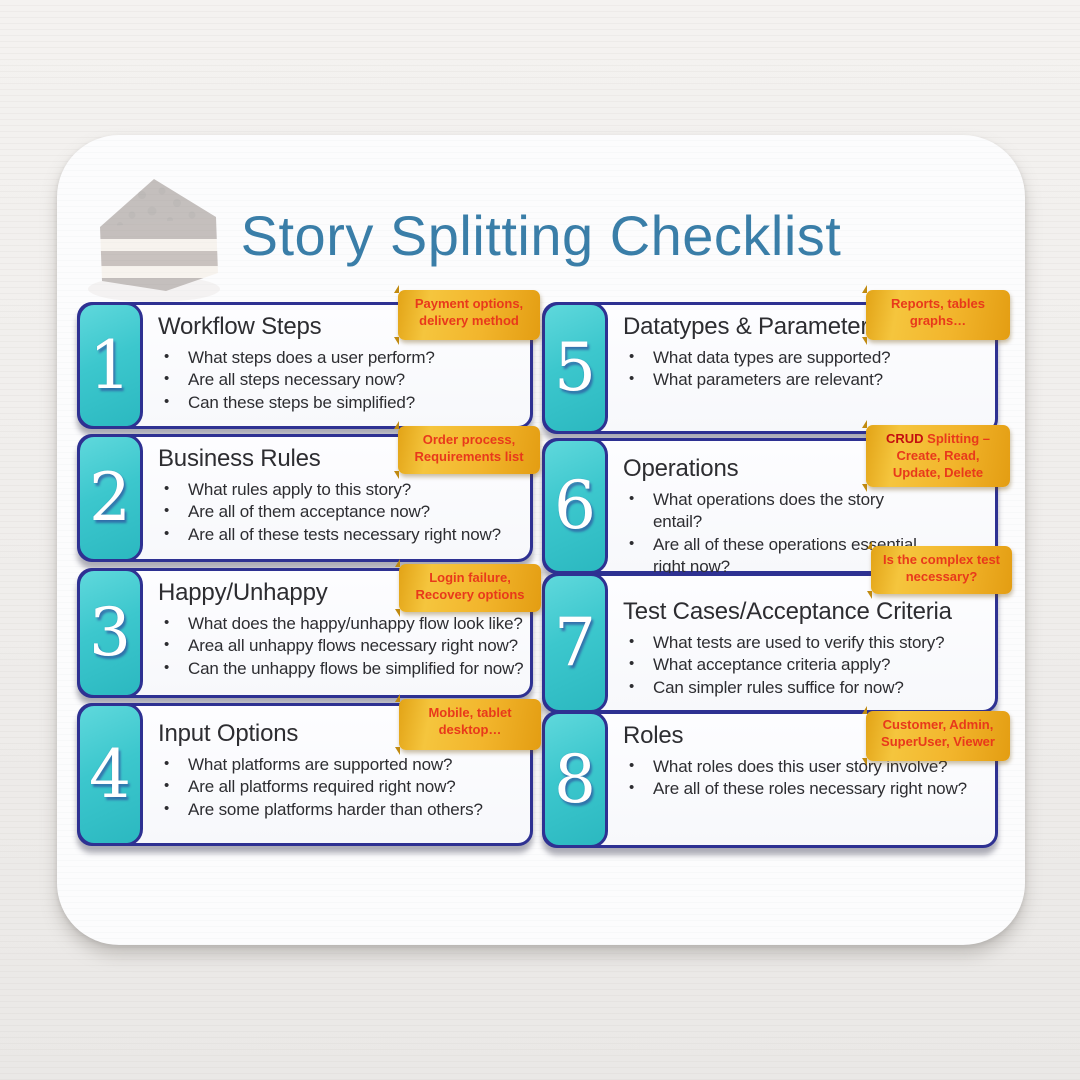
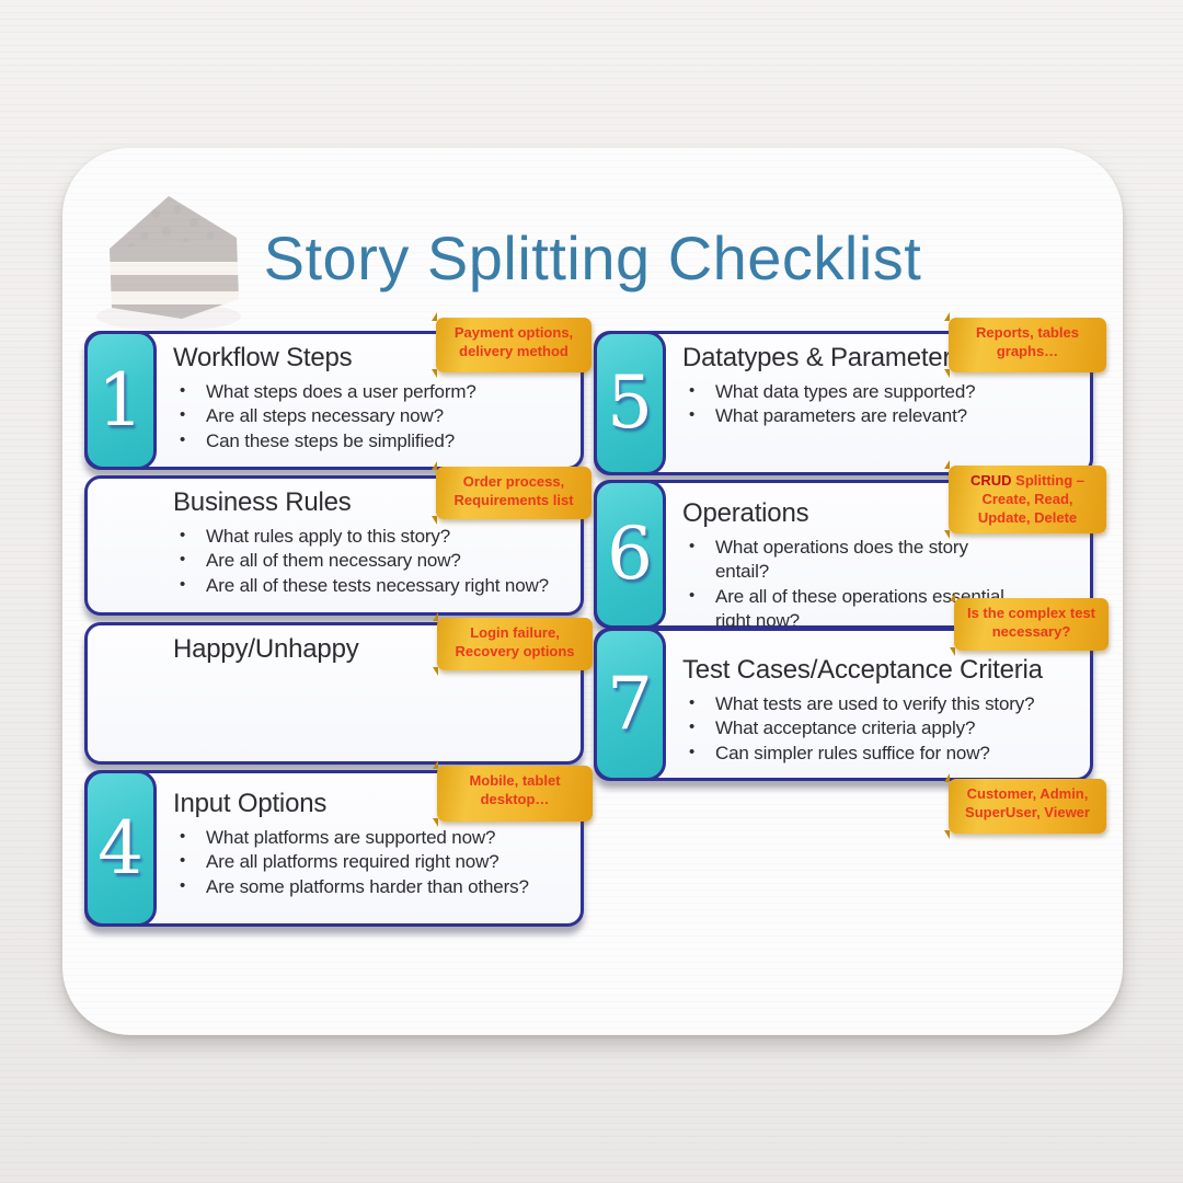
  Story Splitting Checklist
  1
  Workflow Steps
  What steps does a user perform?
  Are all steps necessary now?
  Can these steps be simplified?
- 2
  Business Rules
  What rules apply to this story?
- Are all of them acceptance now?
+ Are all of them necessary now?
  Are all of these tests necessary right now?
- 3
  Happy/Unhappy
- What does the happy/unhappy flow look like?
- Area all unhappy flows necessary right now?
- Can the unhappy flows be simplified for now?
  4
  Input Options
  What platforms are supported now?
  Are all platforms required right now?
  Are some platforms harder than others?
  5
  Datatypes & Parameter
  What data types are supported?
  What parameters are relevant?
  6
  Operations
  What operations does the story entail?
  Are all of these operations essential right now?
  7
  Test Cases/Acceptance Criteria
  What tests are used to verify this story?
  What acceptance criteria apply?
  Can simpler rules suffice for now?
- 8
- Roles
- What roles does this user story involve?
- Are all of these roles necessary right now?
  Payment options,
  delivery method
  Order process,
  Requirements list
  Login failure,
  Recovery options
  Mobile, tablet
  desktop…
  Reports, tables
  graphs…
  CRUD Splitting –
  Create, Read,
  Update, Delete
  Is the complex test
  necessary?
  Customer, Admin,
  SuperUser, Viewer
